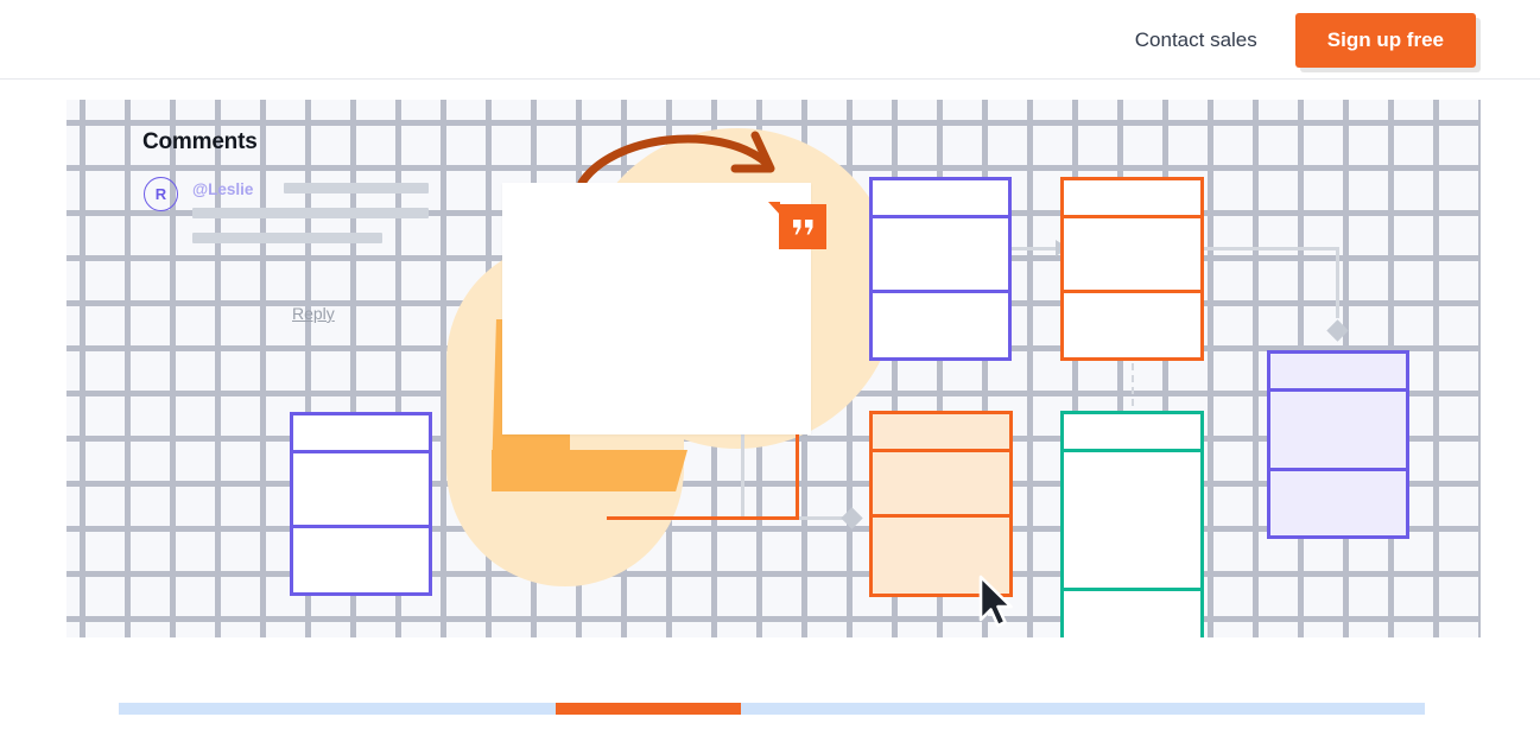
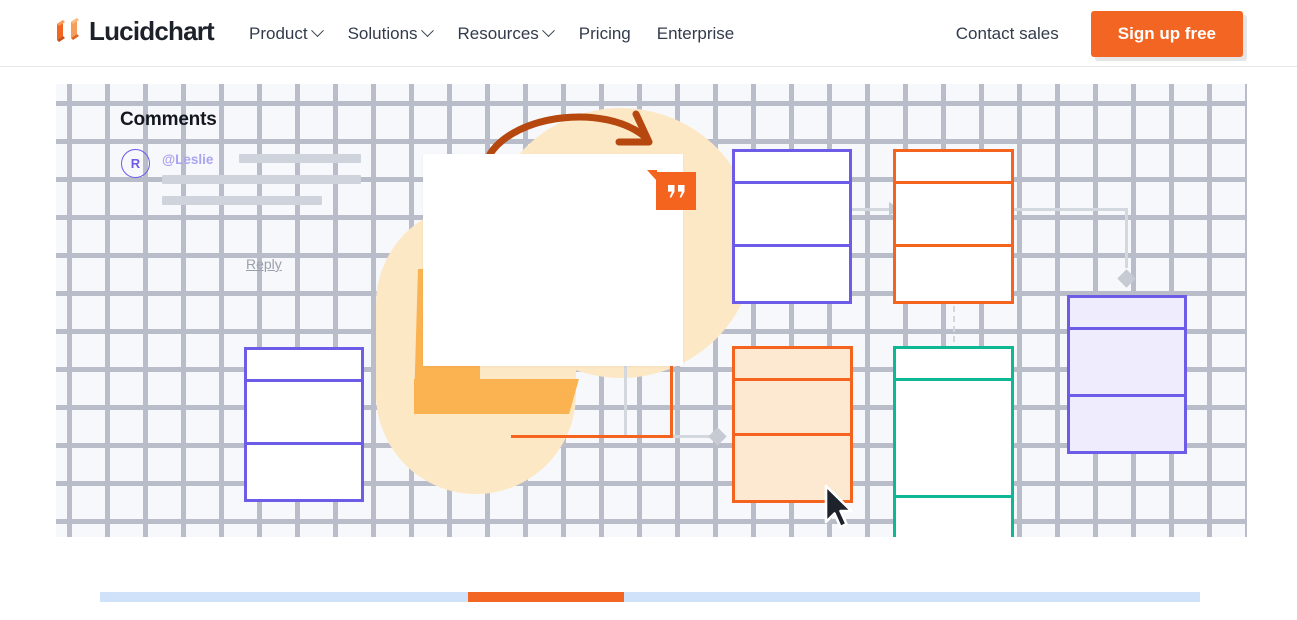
+ Lucidchart
+ Product
+ Solutions
+ Resources
+ Pricing
+ Enterprise
  Contact sales
  Sign up free
  Comments
  R
  @Leslie
  Reply
